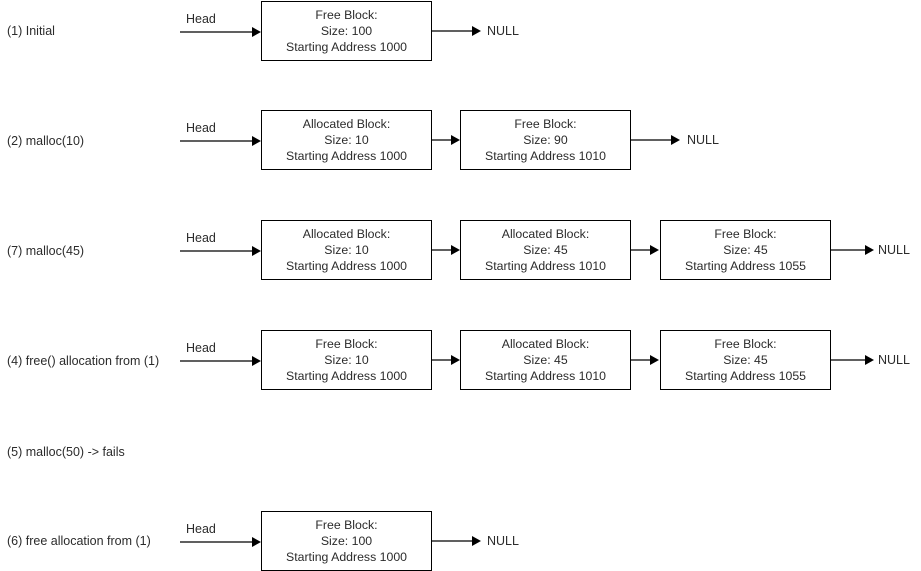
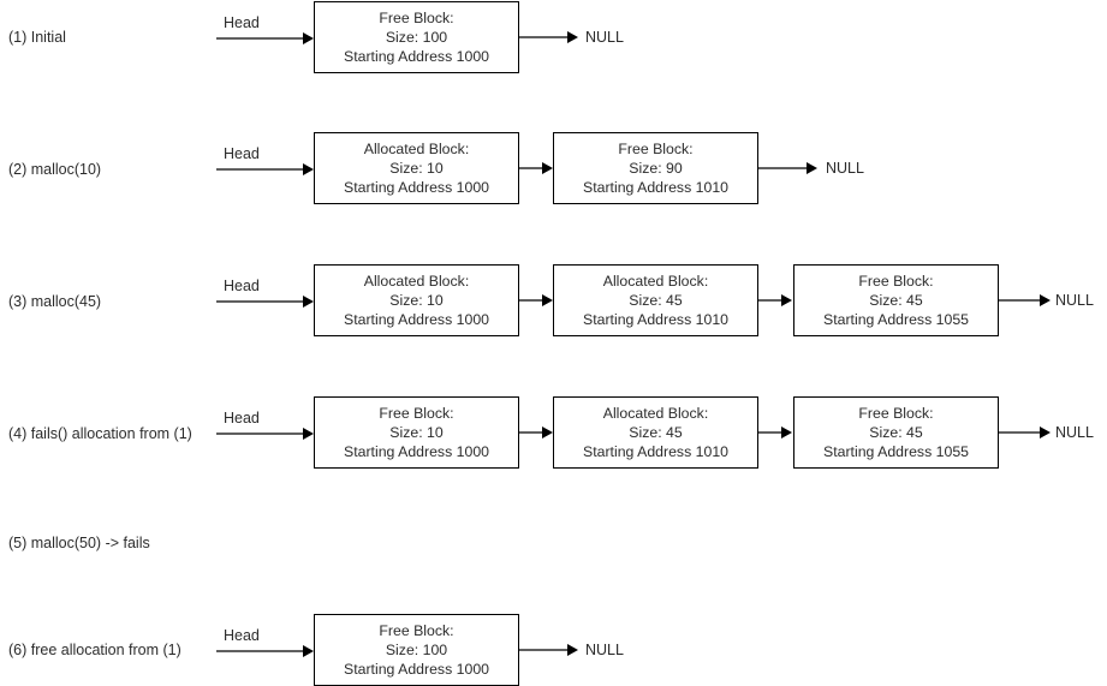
  (1) Initial
  Head
  Free Block:
  Size: 100
  Starting Address 1000
  NULL
  (2) malloc(10)
  Head
  Allocated Block:
  Size: 10
  Starting Address 1000
  Free Block:
  Size: 90
  Starting Address 1010
  NULL
- (7) malloc(45)
+ (3) malloc(45)
  Head
  Allocated Block:
  Size: 10
  Starting Address 1000
  Allocated Block:
  Size: 45
  Starting Address 1010
  Free Block:
  Size: 45
  Starting Address 1055
  NULL
- (4) free() allocation from (1)
+ (4) fails() allocation from (1)
  Head
  Free Block:
  Size: 10
  Starting Address 1000
  Allocated Block:
  Size: 45
  Starting Address 1010
  Free Block:
  Size: 45
  Starting Address 1055
  NULL
  (5) malloc(50) -> fails
  (6) free allocation from (1)
  Head
  Free Block:
  Size: 100
  Starting Address 1000
  NULL
